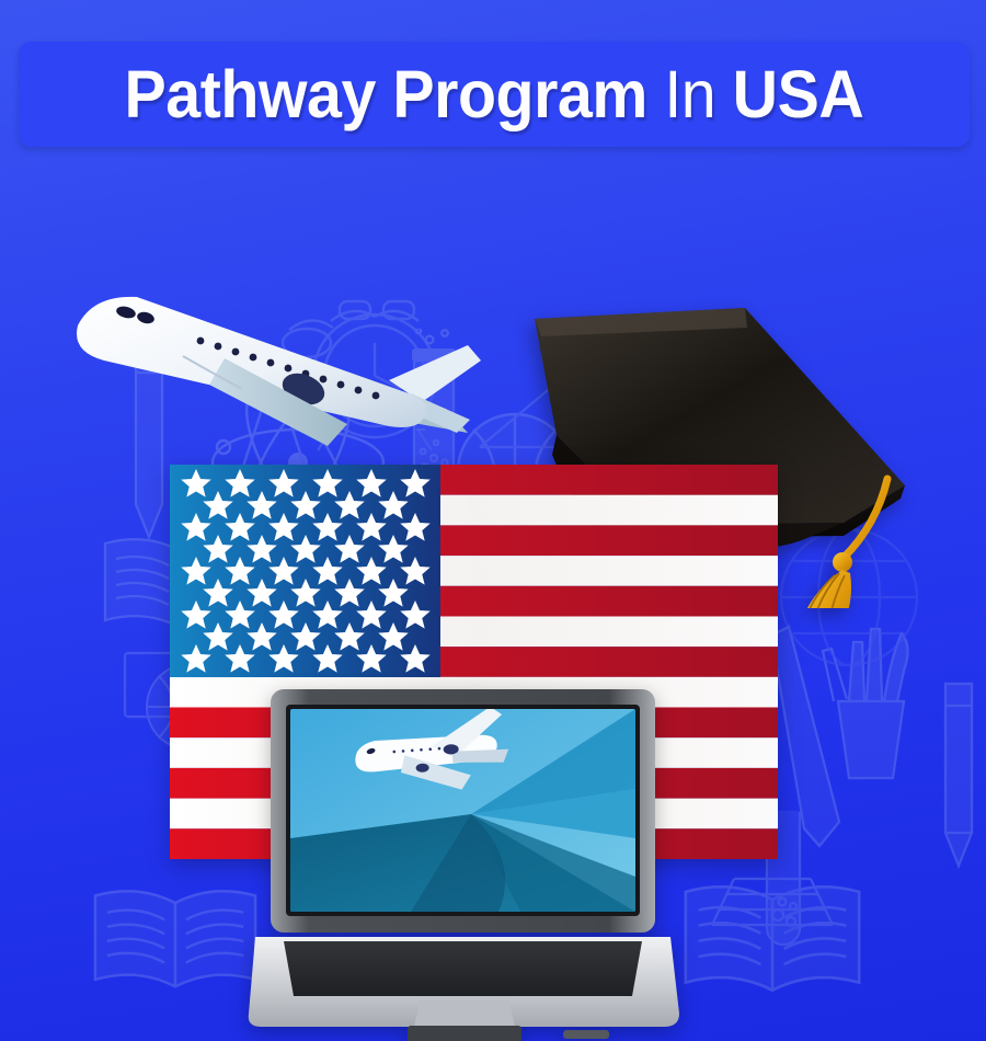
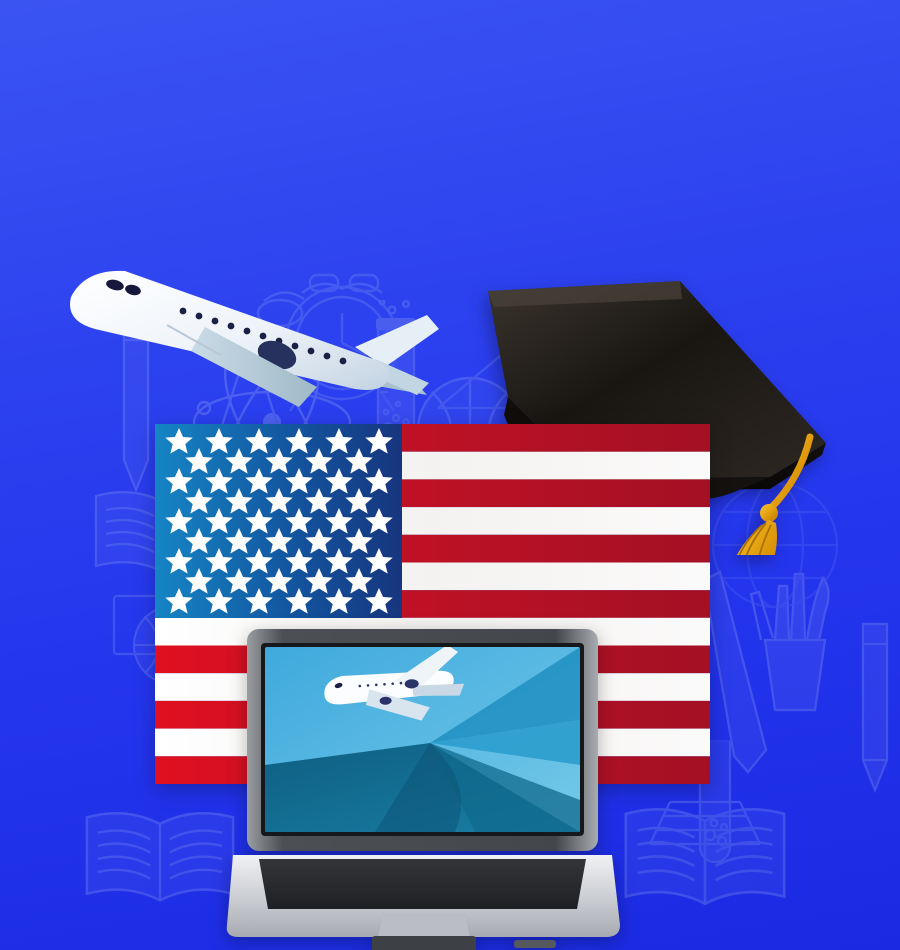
- Pathway Program In USA
